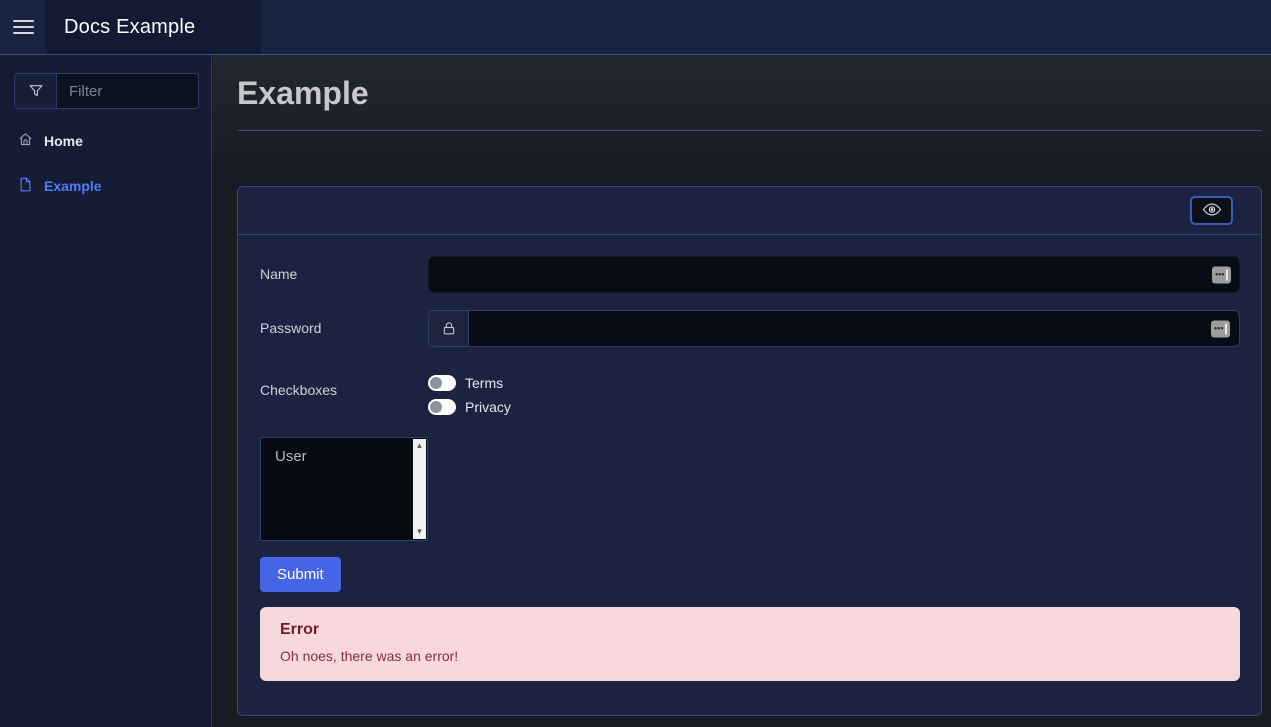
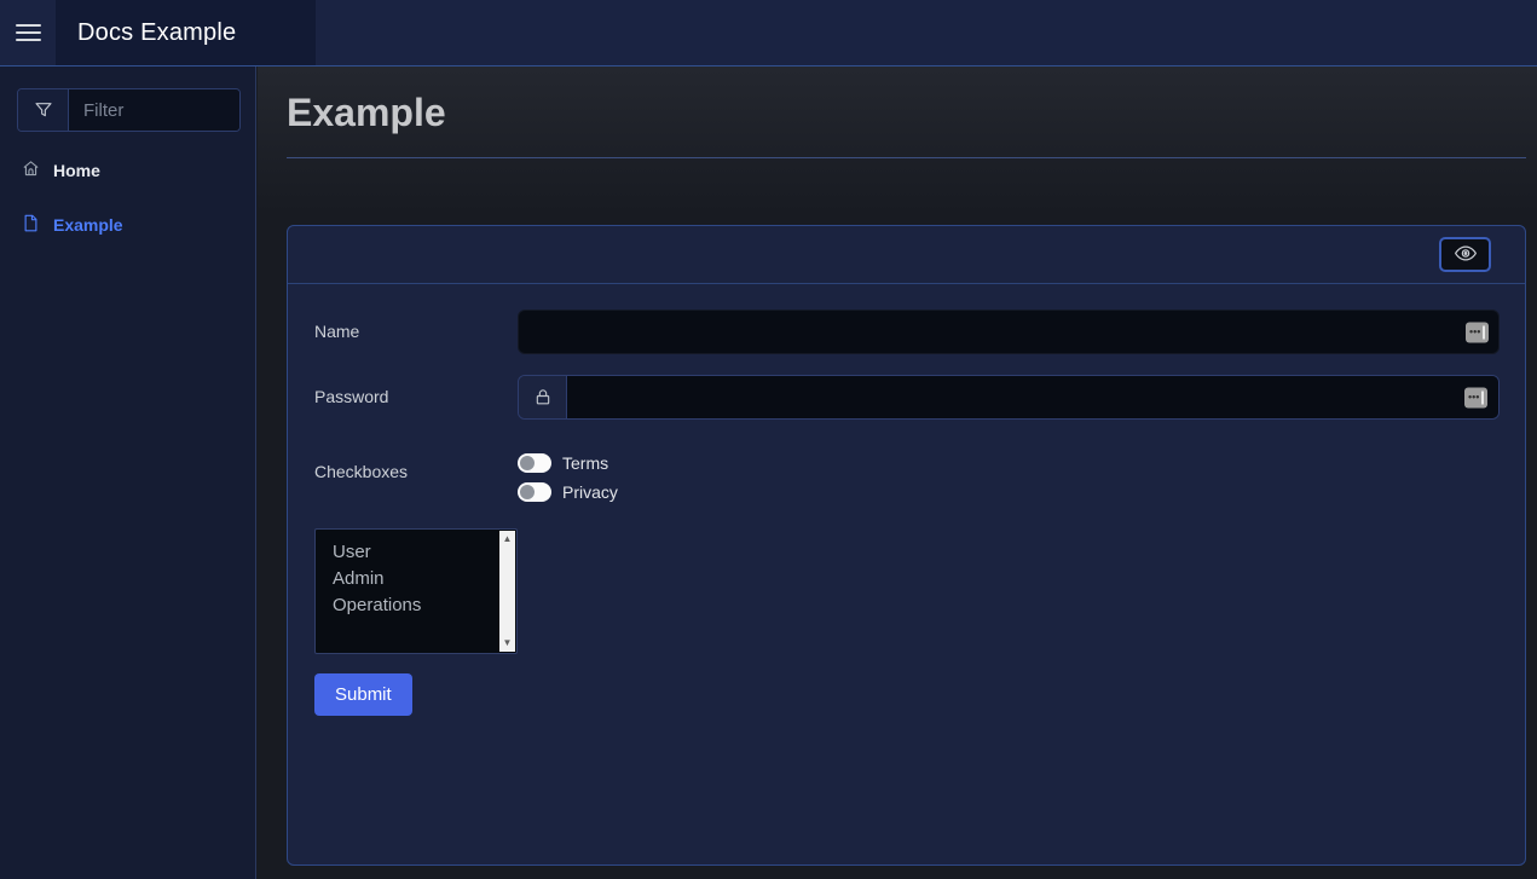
  Docs Example
  Filter
  Home
  Example
  Example
  Name
  •••
  Password
  •••
  Checkboxes
  Terms
  Privacy
  User
+ Admin
+ Operations
  ▲
  ▼
  Submit
- Error
- Oh noes, there was an error!
